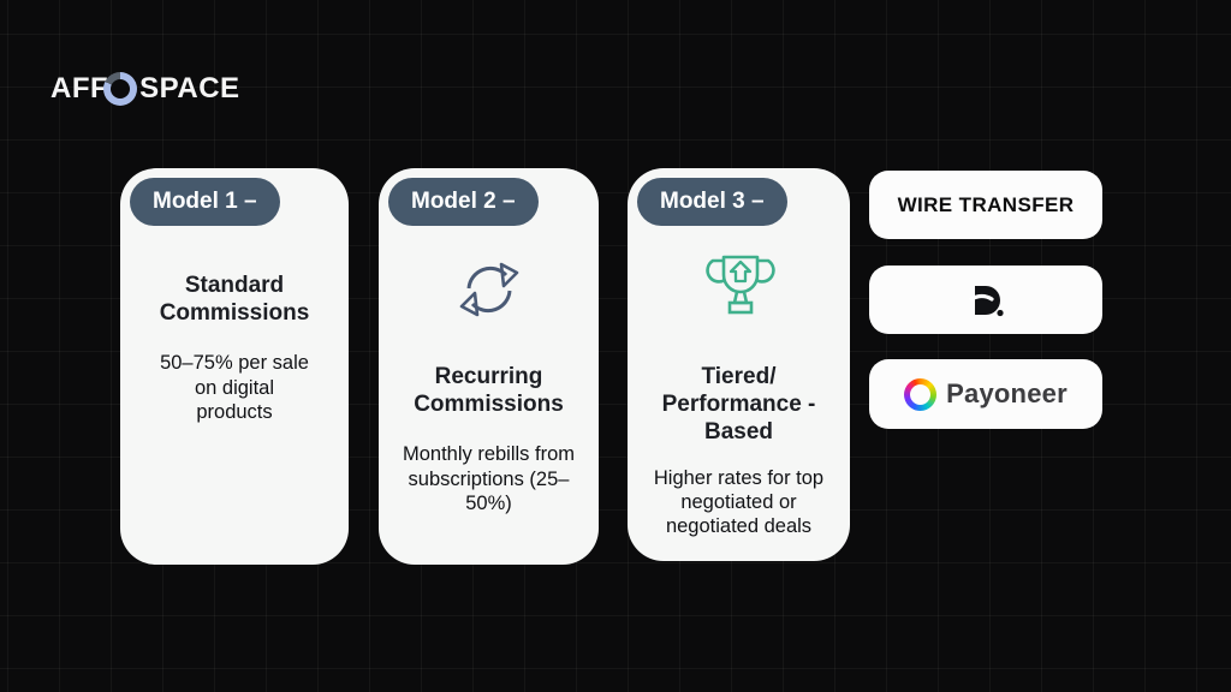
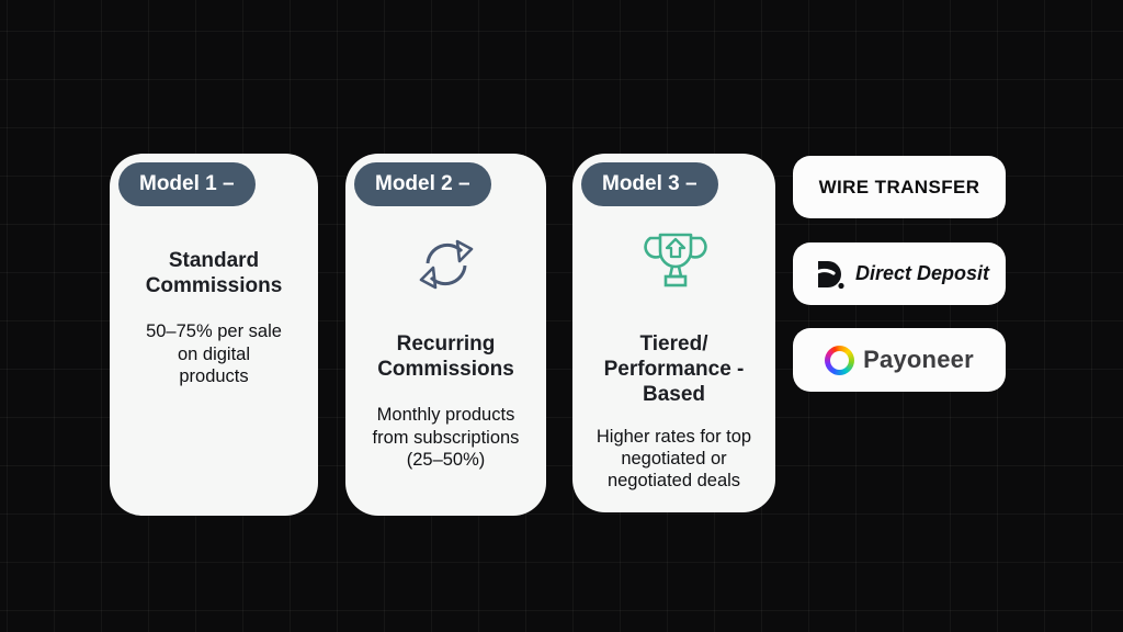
- AFF
- SPACE
  Model 1 –
  Standard Commissions
  50–75% per sale on digital products
  Model 2 –
  Recurring Commissions
- Monthly rebills from subscriptions (25–50%)
+ Monthly products from subscriptions (25–50%)
  Model 3 –
  Tiered/ Performance -Based
  Higher rates for top negotiated or negotiated deals
  WIRE TRANSFER
+ Direct Deposit
  Payoneer
